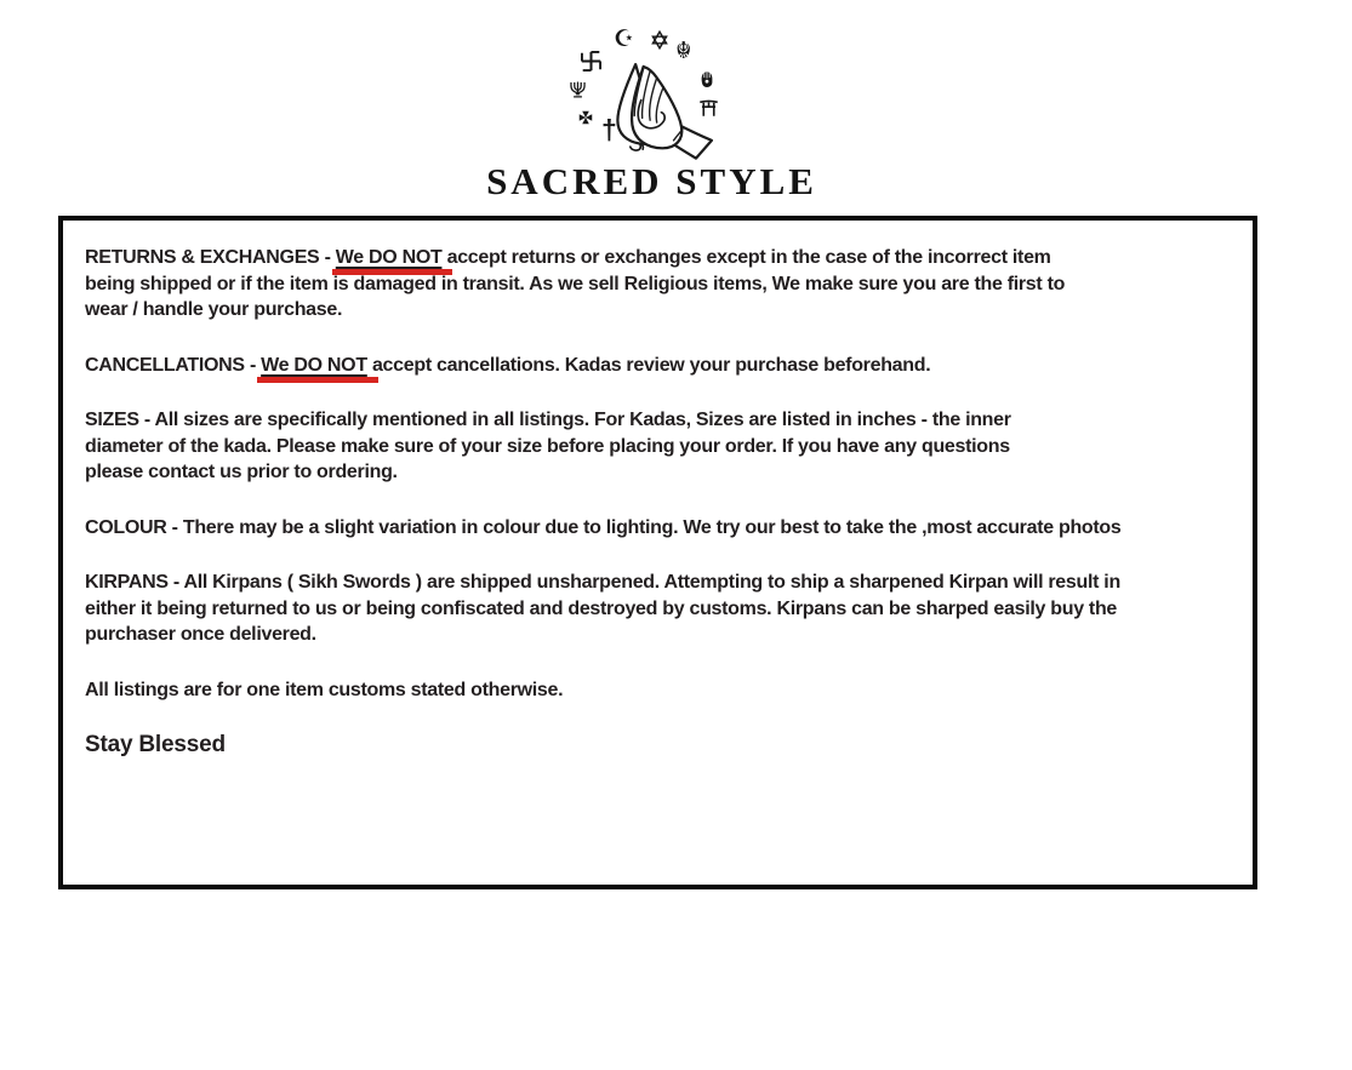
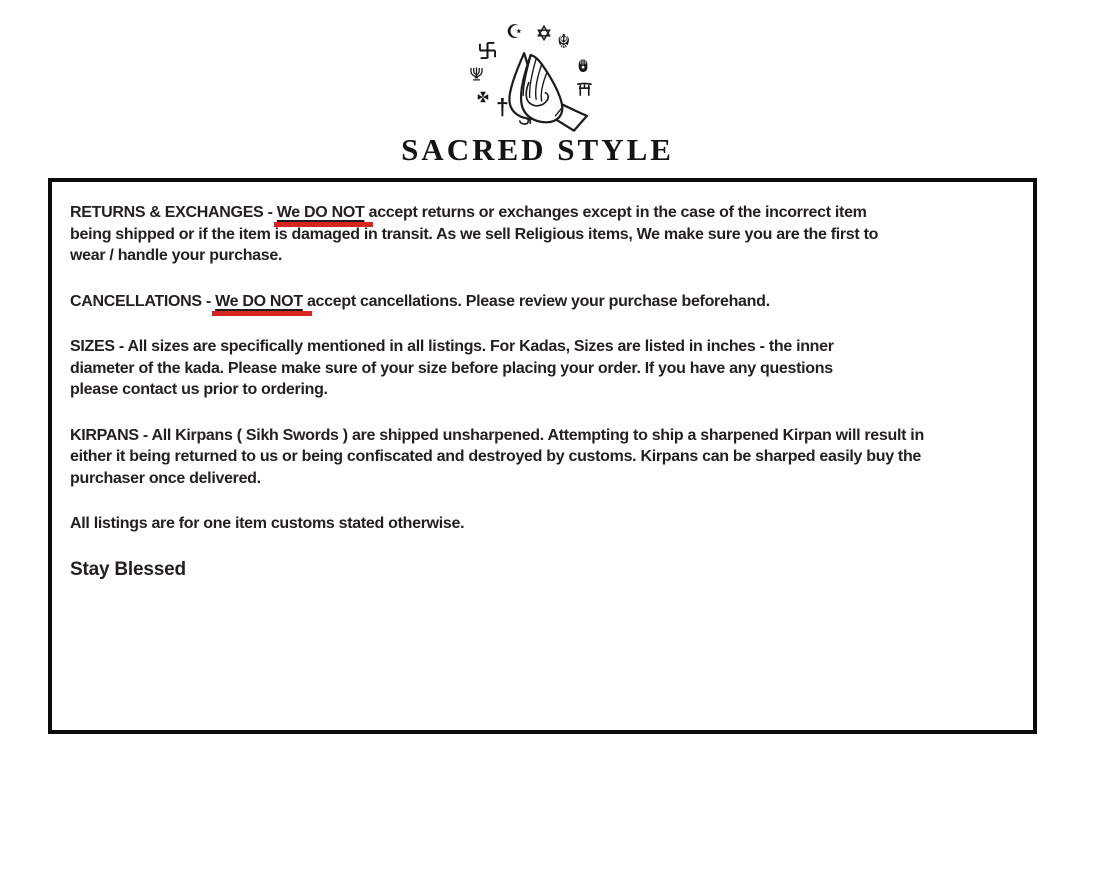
  ☪
  ☬
  †
  SACRED STYLE
  RETURNS & EXCHANGES - We DO NOT accept returns or exchanges except in the case of the incorrect item
  being shipped or if the item is damaged in transit. As we sell Religious items, We make sure you are the first to
  wear / handle your purchase.
- CANCELLATIONS - We DO NOT accept cancellations. Kadas review your purchase beforehand.
+ CANCELLATIONS - We DO NOT accept cancellations. Please review your purchase beforehand.
  SIZES - All sizes are specifically mentioned in all listings. For Kadas, Sizes are listed in inches - the inner
  diameter of the kada. Please make sure of your size before placing your order. If you have any questions
  please contact us prior to ordering.
- COLOUR - There may be a slight variation in colour due to lighting. We try our best to take the ,most accurate photos
  KIRPANS - All Kirpans ( Sikh Swords ) are shipped unsharpened. Attempting to ship a sharpened Kirpan will result in
  either it being returned to us or being confiscated and destroyed by customs. Kirpans can be sharped easily buy the
  purchaser once delivered.
  All listings are for one item customs stated otherwise.
  Stay Blessed
